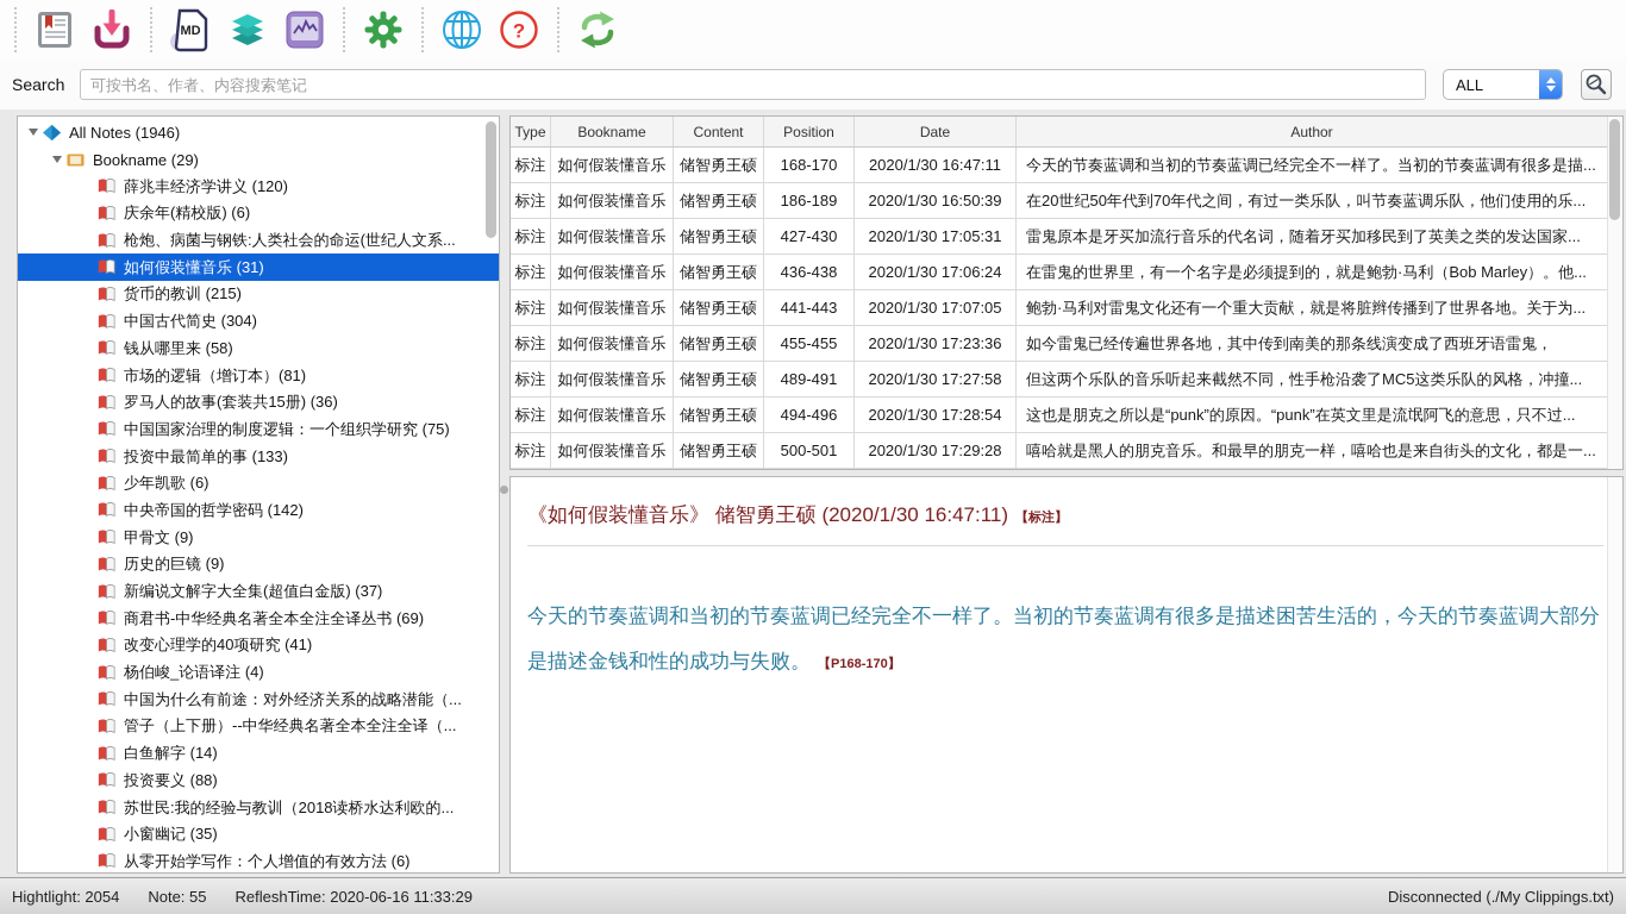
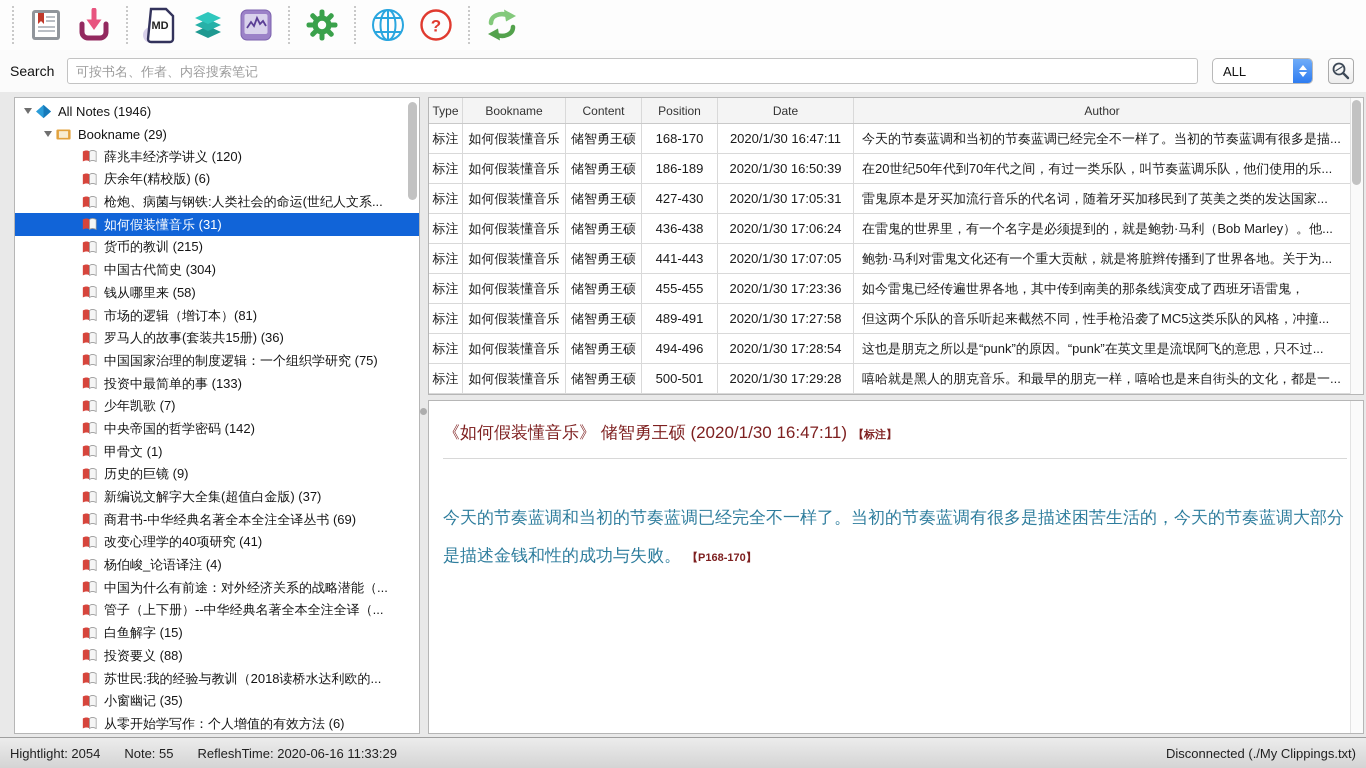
  MD
  ?
  Search
  可按书名、作者、内容搜索笔记
  ALL
  All Notes (1946)
  Bookname (29)
  薛兆丰经济学讲义 (120)
  庆余年(精校版) (6)
  枪炮、病菌与钢铁:人类社会的命运(世纪人文系...
  如何假装懂音乐 (31)
  货币的教训 (215)
  中国古代简史 (304)
  钱从哪里来 (58)
  市场的逻辑（增订本）(81)
  罗马人的故事(套装共15册) (36)
  中国国家治理的制度逻辑：一个组织学研究 (75)
  投资中最简单的事 (133)
- 少年凯歌 (6)
+ 少年凯歌 (7)
  中央帝国的哲学密码 (142)
- 甲骨文 (9)
+ 甲骨文 (1)
  历史的巨镜 (9)
  新编说文解字大全集(超值白金版) (37)
  商君书-中华经典名著全本全注全译丛书 (69)
  改变心理学的40项研究 (41)
  杨伯峻_论语译注 (4)
  中国为什么有前途：对外经济关系的战略潜能（...
  管子（上下册）--中华经典名著全本全注全译（...
- 白鱼解字 (14)
+ 白鱼解字 (15)
  投资要义 (88)
  苏世民:我的经验与教训（2018读桥水达利欧的...
  小窗幽记 (35)
  从零开始学写作：个人增值的有效方法 (6)
  Type
  Bookname
  Content
  Position
  Date
  Author
  标注
  如何假装懂音乐
  储智勇王硕
  168-170
  2020/1/30 16:47:11
  今天的节奏蓝调和当初的节奏蓝调已经完全不一样了。当初的节奏蓝调有很多是描...
  标注
  如何假装懂音乐
  储智勇王硕
  186-189
  2020/1/30 16:50:39
  在20世纪50年代到70年代之间，有过一类乐队，叫节奏蓝调乐队，他们使用的乐...
  标注
  如何假装懂音乐
  储智勇王硕
  427-430
  2020/1/30 17:05:31
  雷鬼原本是牙买加流行音乐的代名词，随着牙买加移民到了英美之类的发达国家...
  标注
  如何假装懂音乐
  储智勇王硕
  436-438
  2020/1/30 17:06:24
  在雷鬼的世界里，有一个名字是必须提到的，就是鲍勃·马利（Bob Marley）。他...
  标注
  如何假装懂音乐
  储智勇王硕
  441-443
  2020/1/30 17:07:05
  鲍勃·马利对雷鬼文化还有一个重大贡献，就是将脏辫传播到了世界各地。关于为...
  标注
  如何假装懂音乐
  储智勇王硕
  455-455
  2020/1/30 17:23:36
  如今雷鬼已经传遍世界各地，其中传到南美的那条线演变成了西班牙语雷鬼，
  标注
  如何假装懂音乐
  储智勇王硕
  489-491
  2020/1/30 17:27:58
  但这两个乐队的音乐听起来截然不同，性手枪沿袭了MC5这类乐队的风格，冲撞...
  标注
  如何假装懂音乐
  储智勇王硕
  494-496
  2020/1/30 17:28:54
  这也是朋克之所以是“punk”的原因。“punk”在英文里是流氓阿飞的意思，只不过...
  标注
  如何假装懂音乐
  储智勇王硕
  500-501
  2020/1/30 17:29:28
  嘻哈就是黑人的朋克音乐。和最早的朋克一样，嘻哈也是来自街头的文化，都是一...
  《如何假装懂音乐》 储智勇王硕 (2020/1/30 16:47:11) 【标注】
  今天的节奏蓝调和当初的节奏蓝调已经完全不一样了。当初的节奏蓝调有很多是描述困苦生活的，今天的节奏蓝调大部分是描述金钱和性的成功与失败。 【P168-170】
  Hightlight: 2054
  Note: 55
  RefleshTime: 2020-06-16 11:33:29
  Disconnected (./My Clippings.txt)
